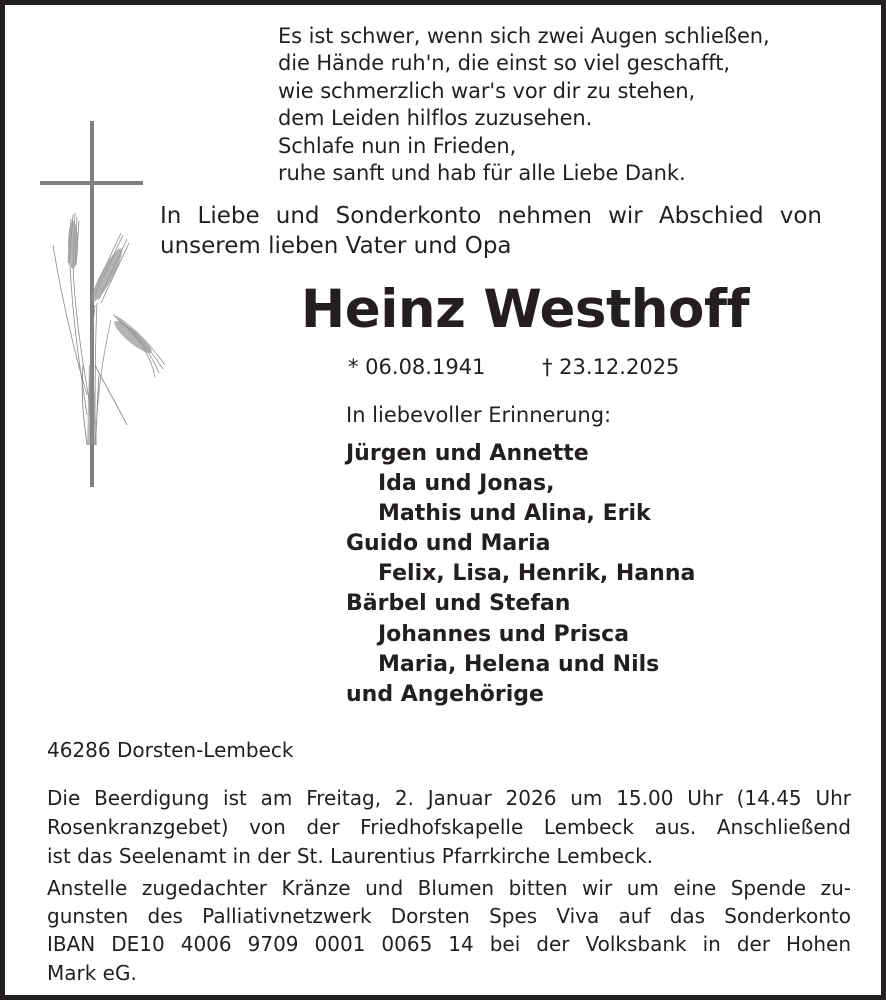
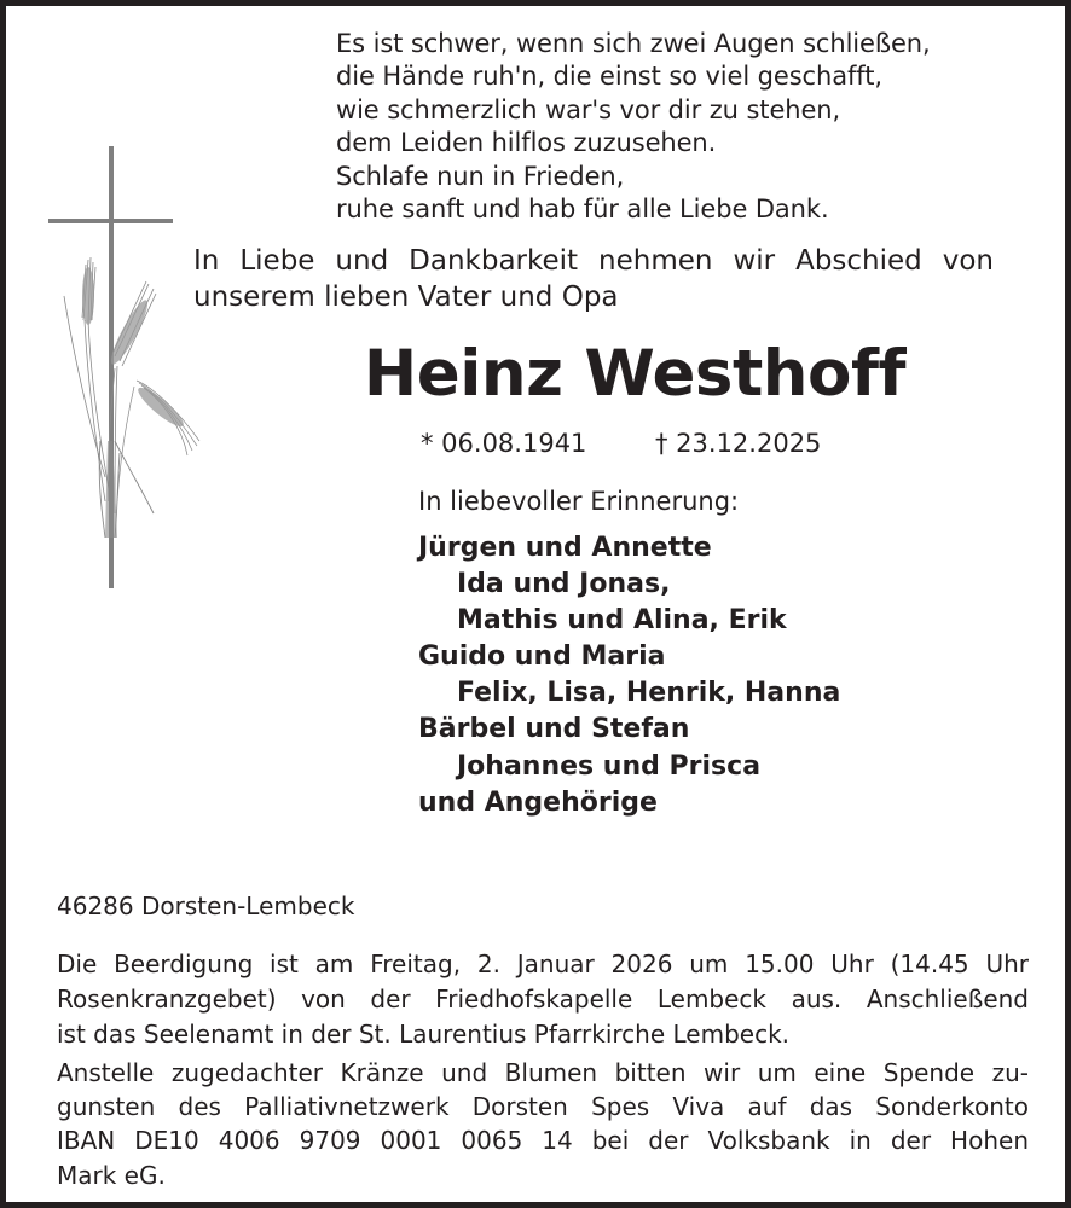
  Es ist schwer, wenn sich zwei Augen schließen,
  die Hände ruh'n, die einst so viel geschafft,
  wie schmerzlich war's vor dir zu stehen,
  dem Leiden hilflos zuzusehen.
  Schlafe nun in Frieden,
  ruhe sanft und hab für alle Liebe Dank.
- In Liebe und Sonderkonto nehmen wir Abschied von
+ In Liebe und Dankbarkeit nehmen wir Abschied von
  unserem lieben Vater und Opa
  Heinz Westhoff
  * 06.08.1941
  † 23.12.2025
  In liebevoller Erinnerung:
  Jürgen und Annette
  Ida und Jonas,
  Mathis und Alina, Erik
  Guido und Maria
  Felix, Lisa, Henrik, Hanna
  Bärbel und Stefan
  Johannes und Prisca
- Maria, Helena und Nils
  und Angehörige
  46286 Dorsten-Lembeck
  Die Beerdigung ist am Freitag, 2. Januar 2026 um 15.00 Uhr (14.45 Uhr
  Rosenkranzgebet) von der Friedhofskapelle Lembeck aus. Anschließend
  ist das Seelenamt in der St. Laurentius Pfarrkirche Lembeck.
  Anstelle zugedachter Kränze und Blumen bitten wir um eine Spende zu-
  gunsten des Palliativnetzwerk Dorsten Spes Viva auf das Sonderkonto
  IBAN DE10 4006 9709 0001 0065 14 bei der Volksbank in der Hohen
  Mark eG.
